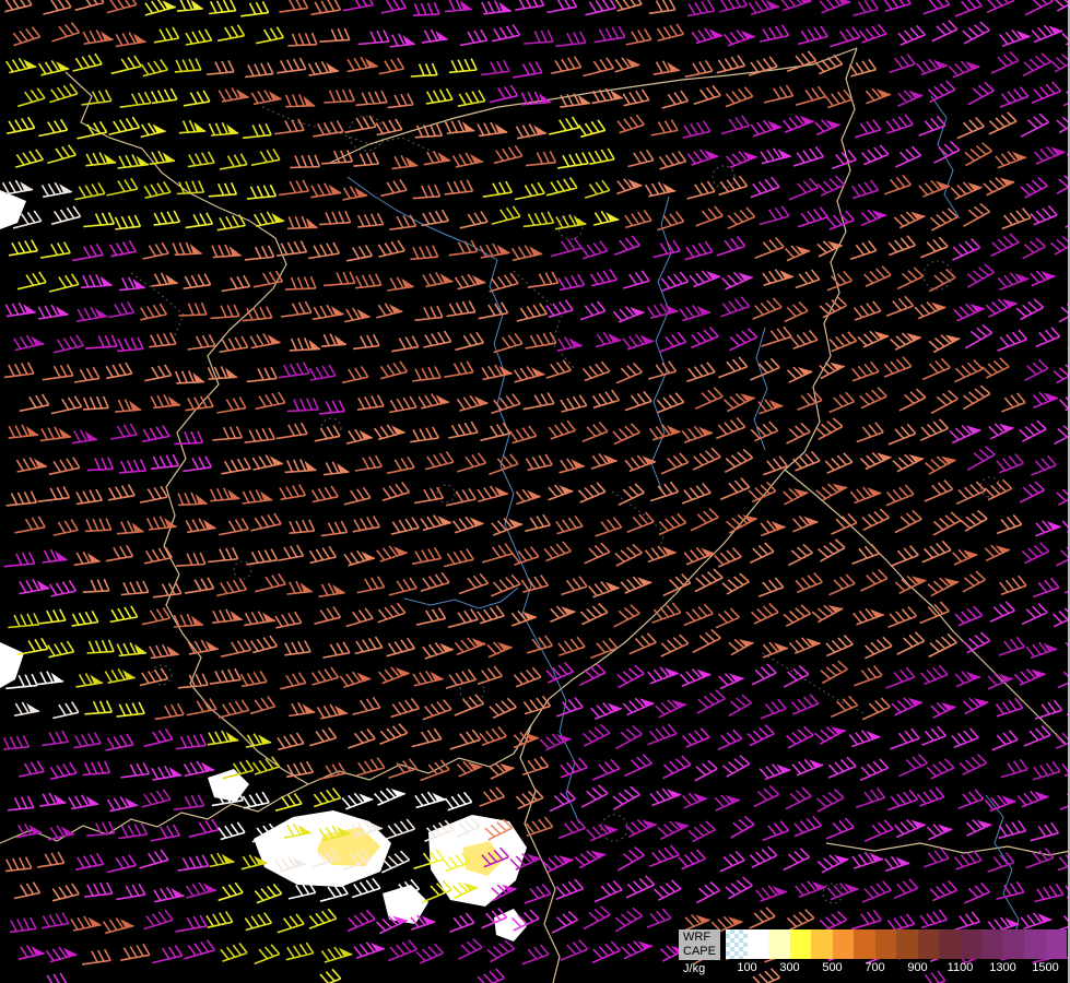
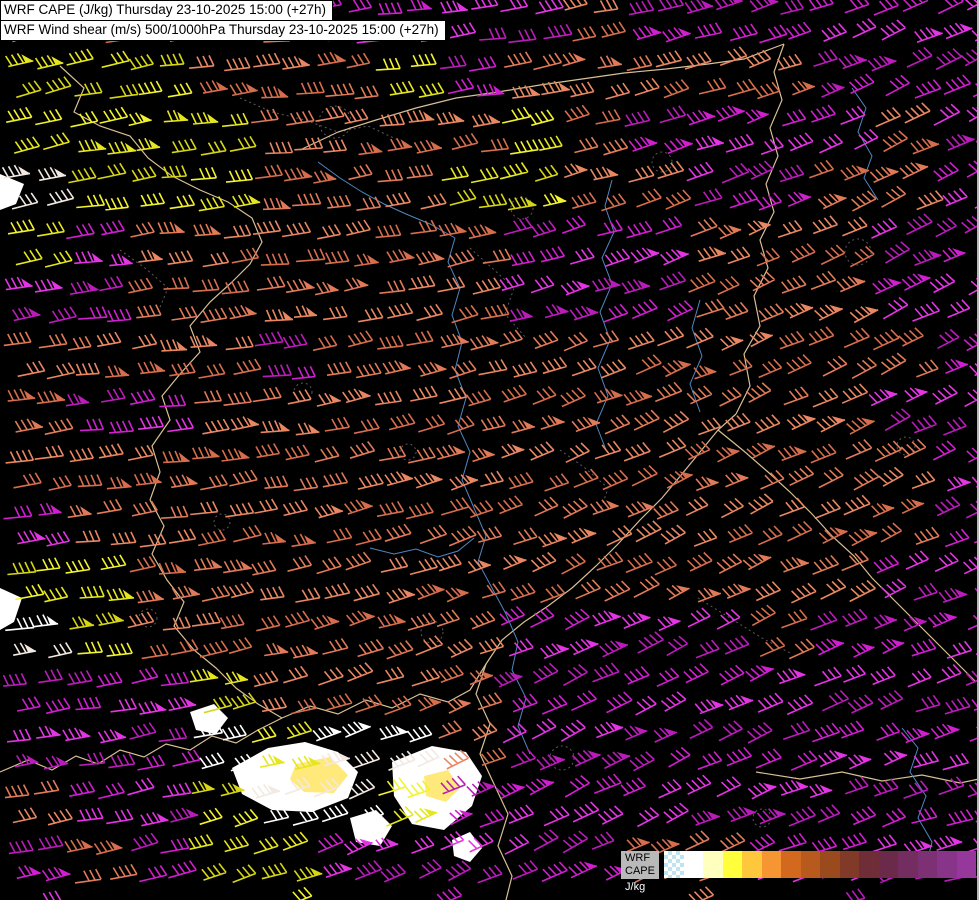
+ WRF CAPE (J/kg) Thursday 23-10-2025 15:00 (+27h)
+ WRF Wind shear (m/s) 500/1000hPa Thursday 23-10-2025 15:00 (+27h)
  WRF
  CAPE
  J/kg
- 100
- 300
- 500
- 700
- 900
- 1100
- 1300
- 1500
